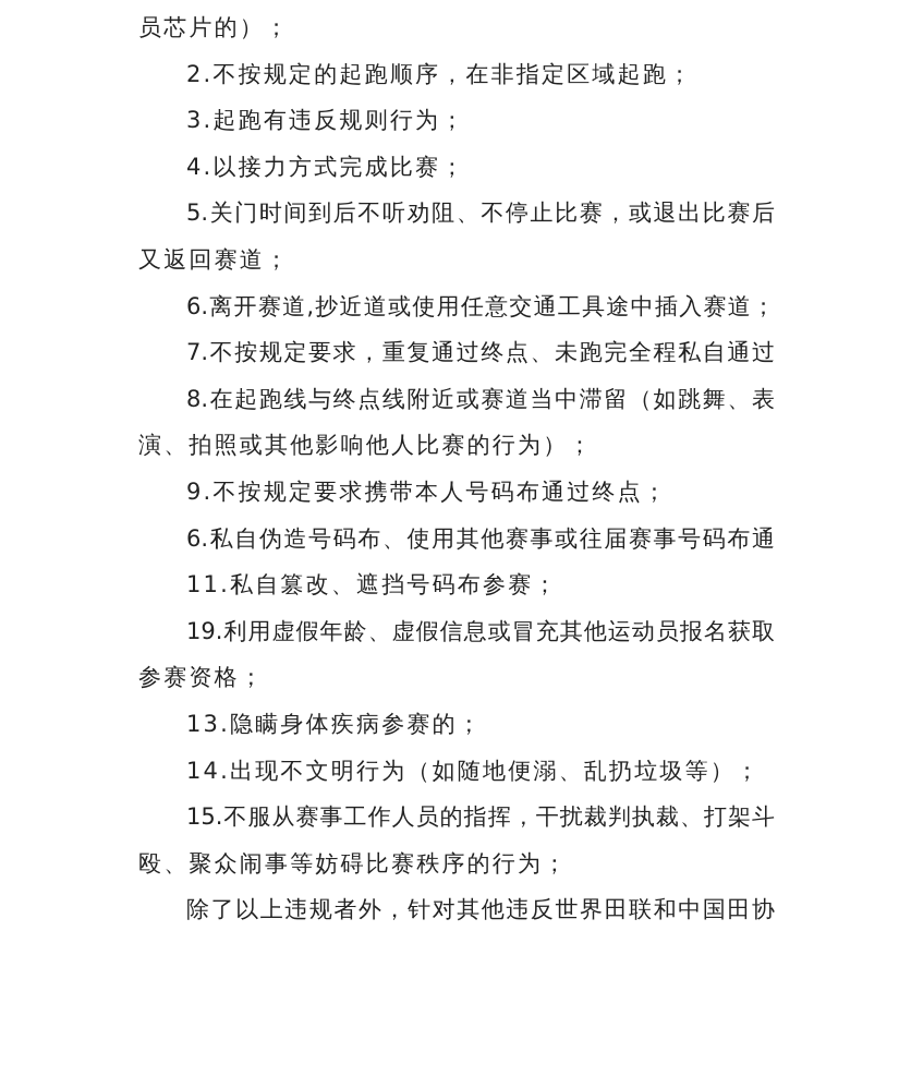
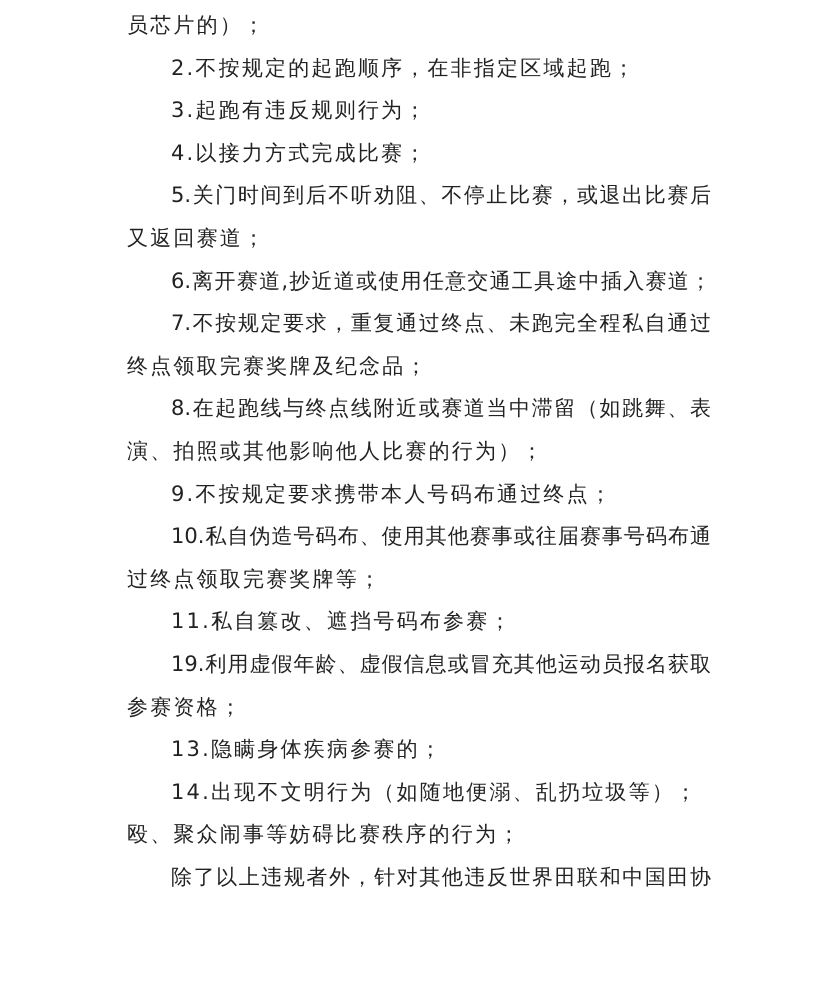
  员芯片的）；
  2.不按规定的起跑顺序，在非指定区域起跑；
  3.起跑有违反规则行为；
  4.以接力方式完成比赛；
  5.关门时间到后不听劝阻、不停止比赛，或退出比赛后
  又返回赛道；
  6.离开赛道,抄近道或使用任意交通工具途中插入赛道；
  7.不按规定要求，重复通过终点、未跑完全程私自通过
+ 终点领取完赛奖牌及纪念品；
  8.在起跑线与终点线附近或赛道当中滞留（如跳舞、表
  演、拍照或其他影响他人比赛的行为）；
  9.不按规定要求携带本人号码布通过终点；
- 6.私自伪造号码布、使用其他赛事或往届赛事号码布通
+ 10.私自伪造号码布、使用其他赛事或往届赛事号码布通
+ 过终点领取完赛奖牌等；
  11.私自篡改、遮挡号码布参赛；
  19.利用虚假年龄、虚假信息或冒充其他运动员报名获取
  参赛资格；
  13.隐瞒身体疾病参赛的；
  14.出现不文明行为（如随地便溺、乱扔垃圾等）；
- 15.不服从赛事工作人员的指挥，干扰裁判执裁、打架斗
  殴、聚众闹事等妨碍比赛秩序的行为；
  除了以上违规者外，针对其他违反世界田联和中国田协
